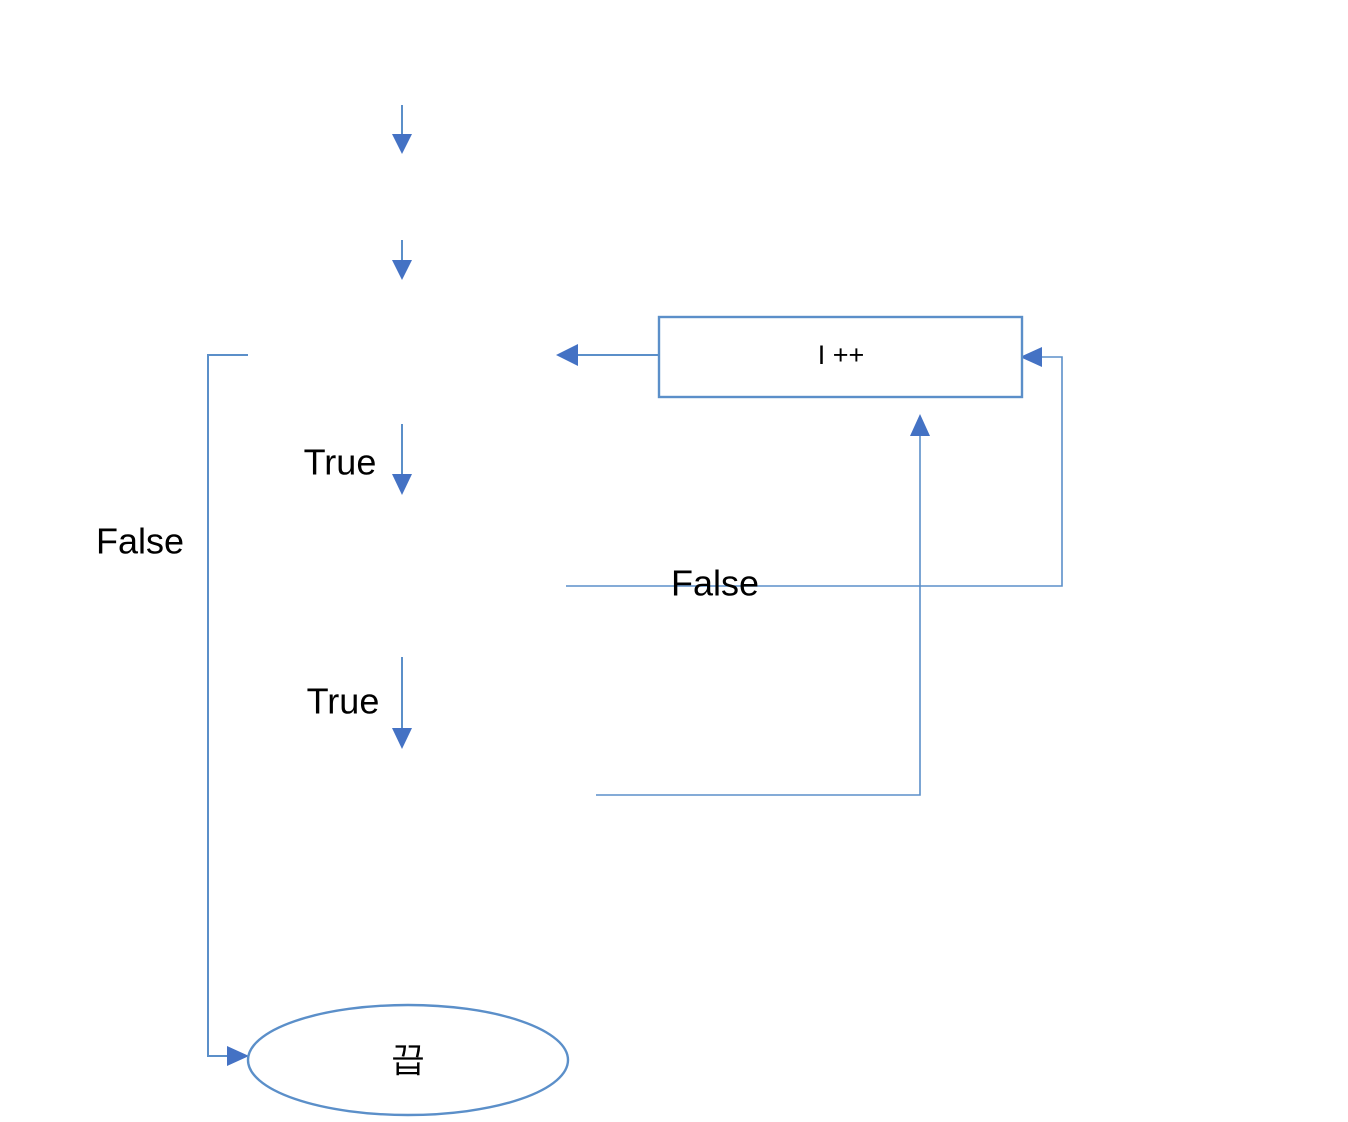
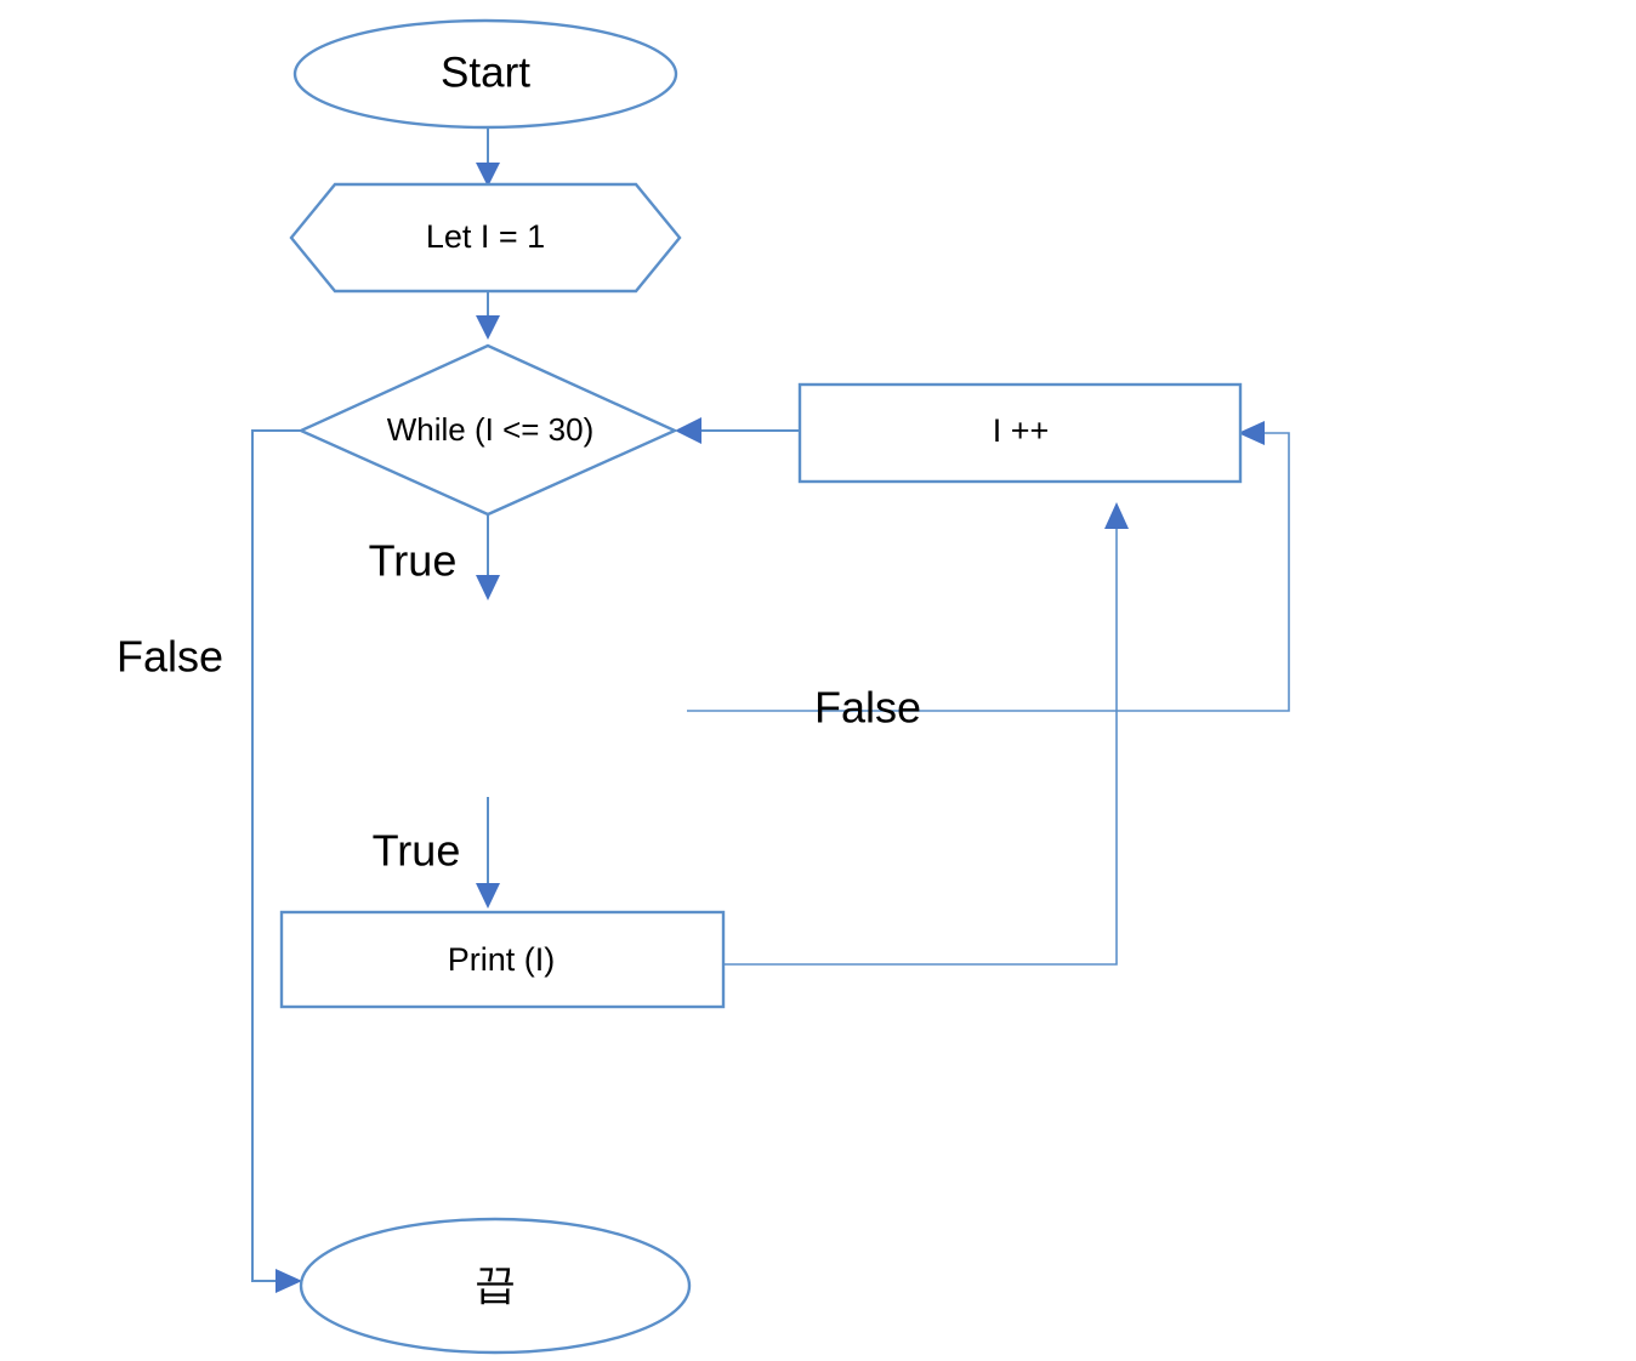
+ Start
+ Let I = 1
+ While (I <= 30)
+ Print (I)
  I ++
  끕
  True
  False
  True
  False
